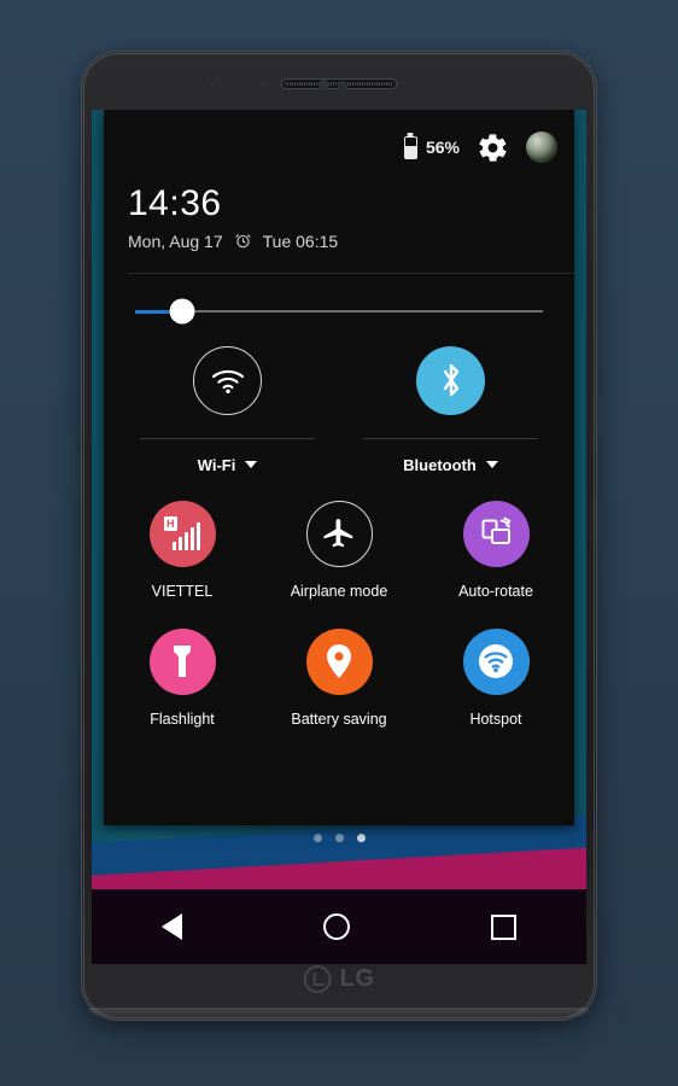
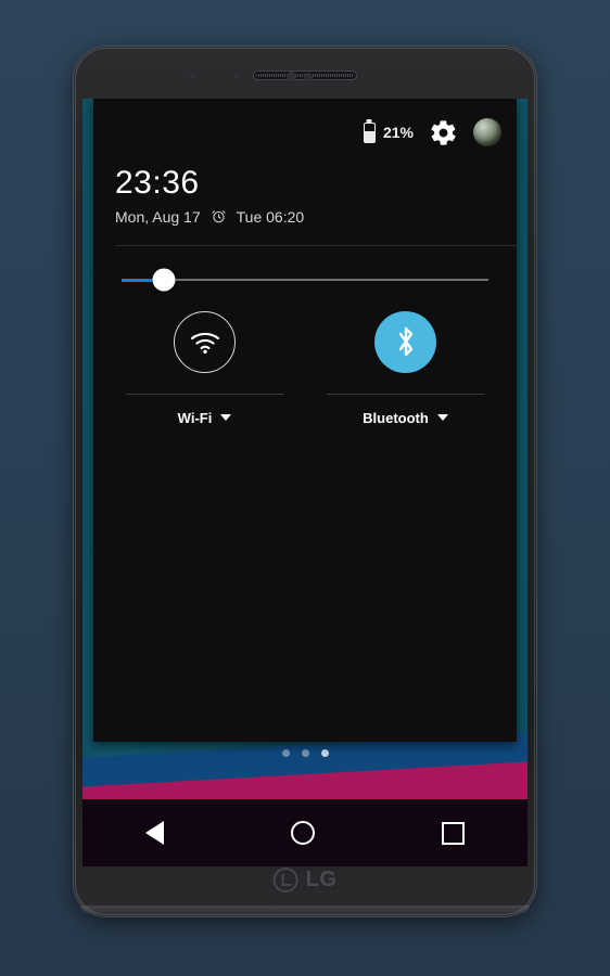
- 56%
+ 21%
- 14:36
+ 23:36
  Mon, Aug 17
- Tue 06:15
+ Tue 06:20
  Wi-Fi
  Bluetooth
- H
- VIETTEL
- Airplane mode
- Auto-rotate
- Flashlight
- Battery saving
- Hotspot
  LG
